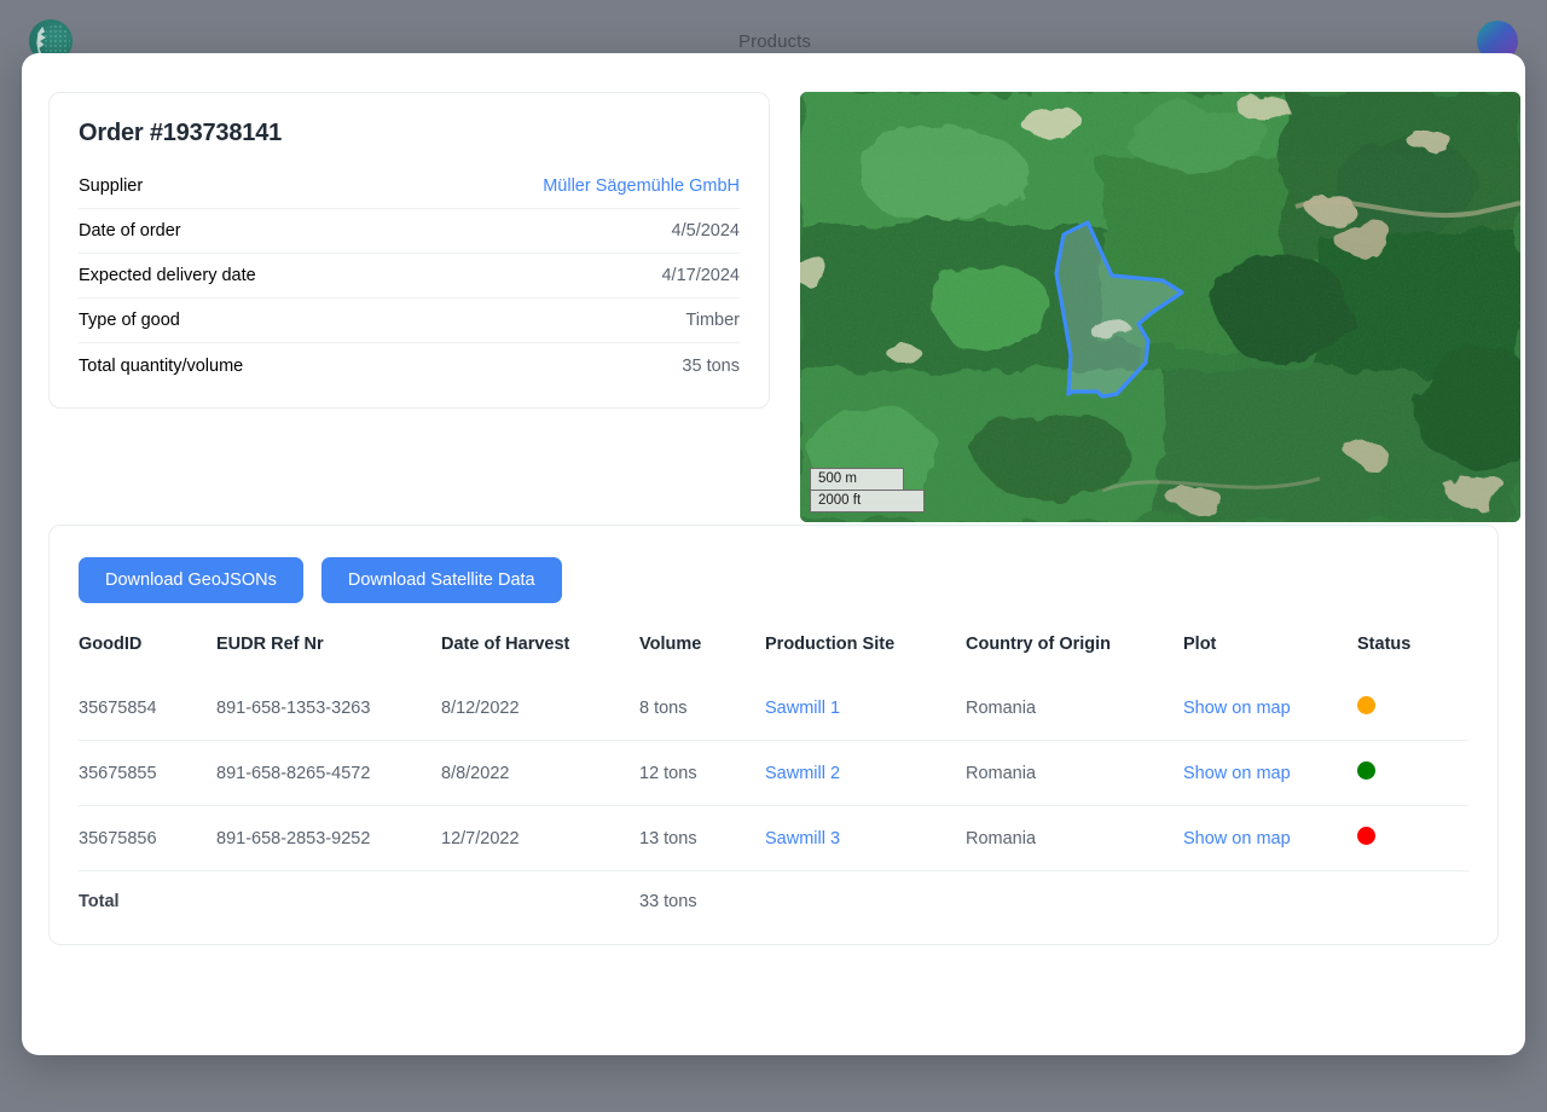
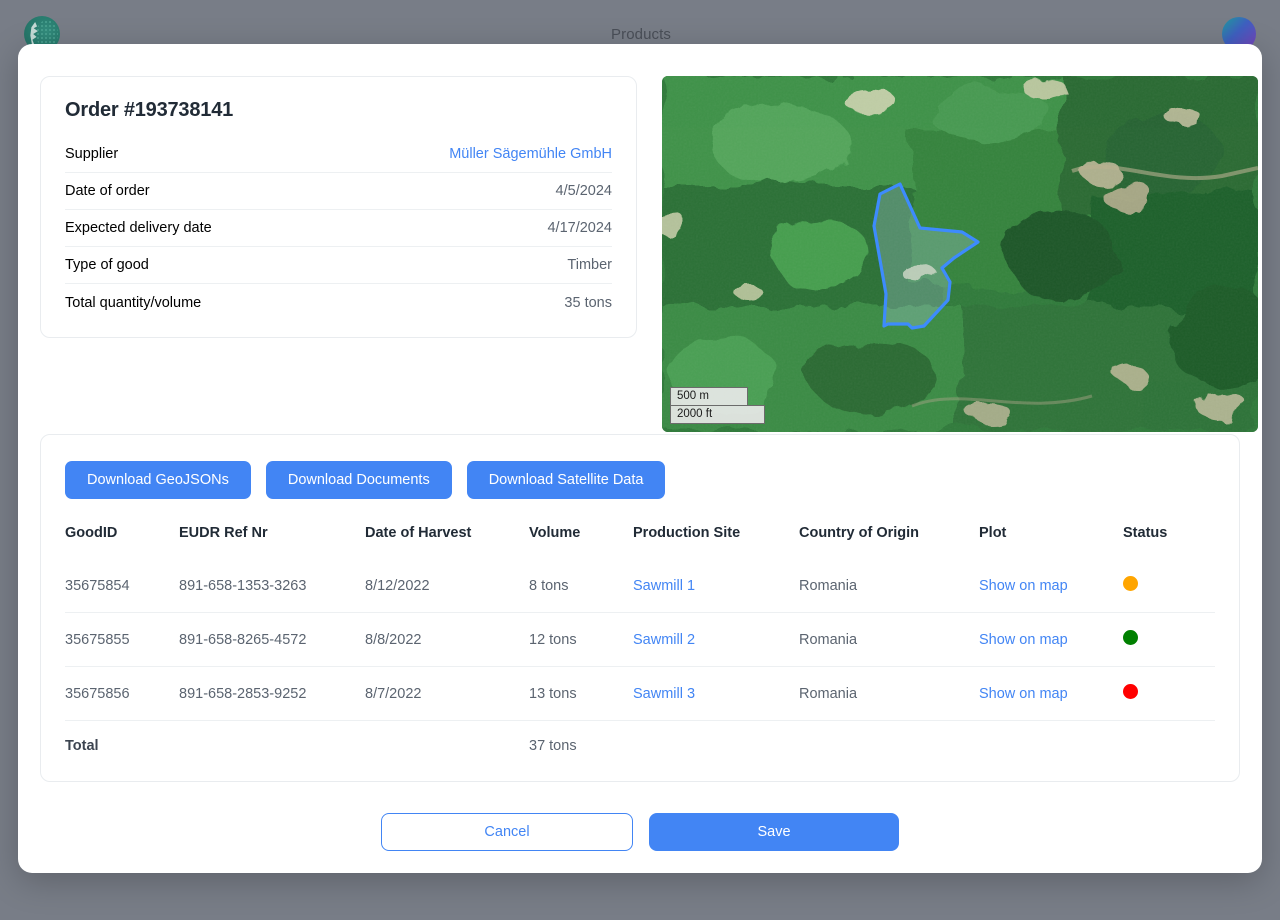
  Products
  Order #193738141
  Supplier
  Müller Sägemühle GmbH
  Date of order
  4/5/2024
  Expected delivery date
  4/17/2024
  Type of good
  Timber
  Total quantity/volume
  35 tons
  500 m
  2000 ft
  Download GeoJSONs
+ Download Documents
  Download Satellite Data
  GoodID	EUDR Ref Nr	Date of Harvest	Volume	Production Site	Country of Origin	Plot	Status
  35675854	891-658-1353-3263	8/12/2022	8 tons	Sawmill 1	Romania	Show on map
  35675855	891-658-8265-4572	8/8/2022	12 tons	Sawmill 2	Romania	Show on map
- 35675856	891-658-2853-9252	12/7/2022	13 tons	Sawmill 3	Romania	Show on map
+ 35675856	891-658-2853-9252	8/7/2022	13 tons	Sawmill 3	Romania	Show on map
- Total			33 tons
+ Total			37 tons
+ Cancel
+ Save
